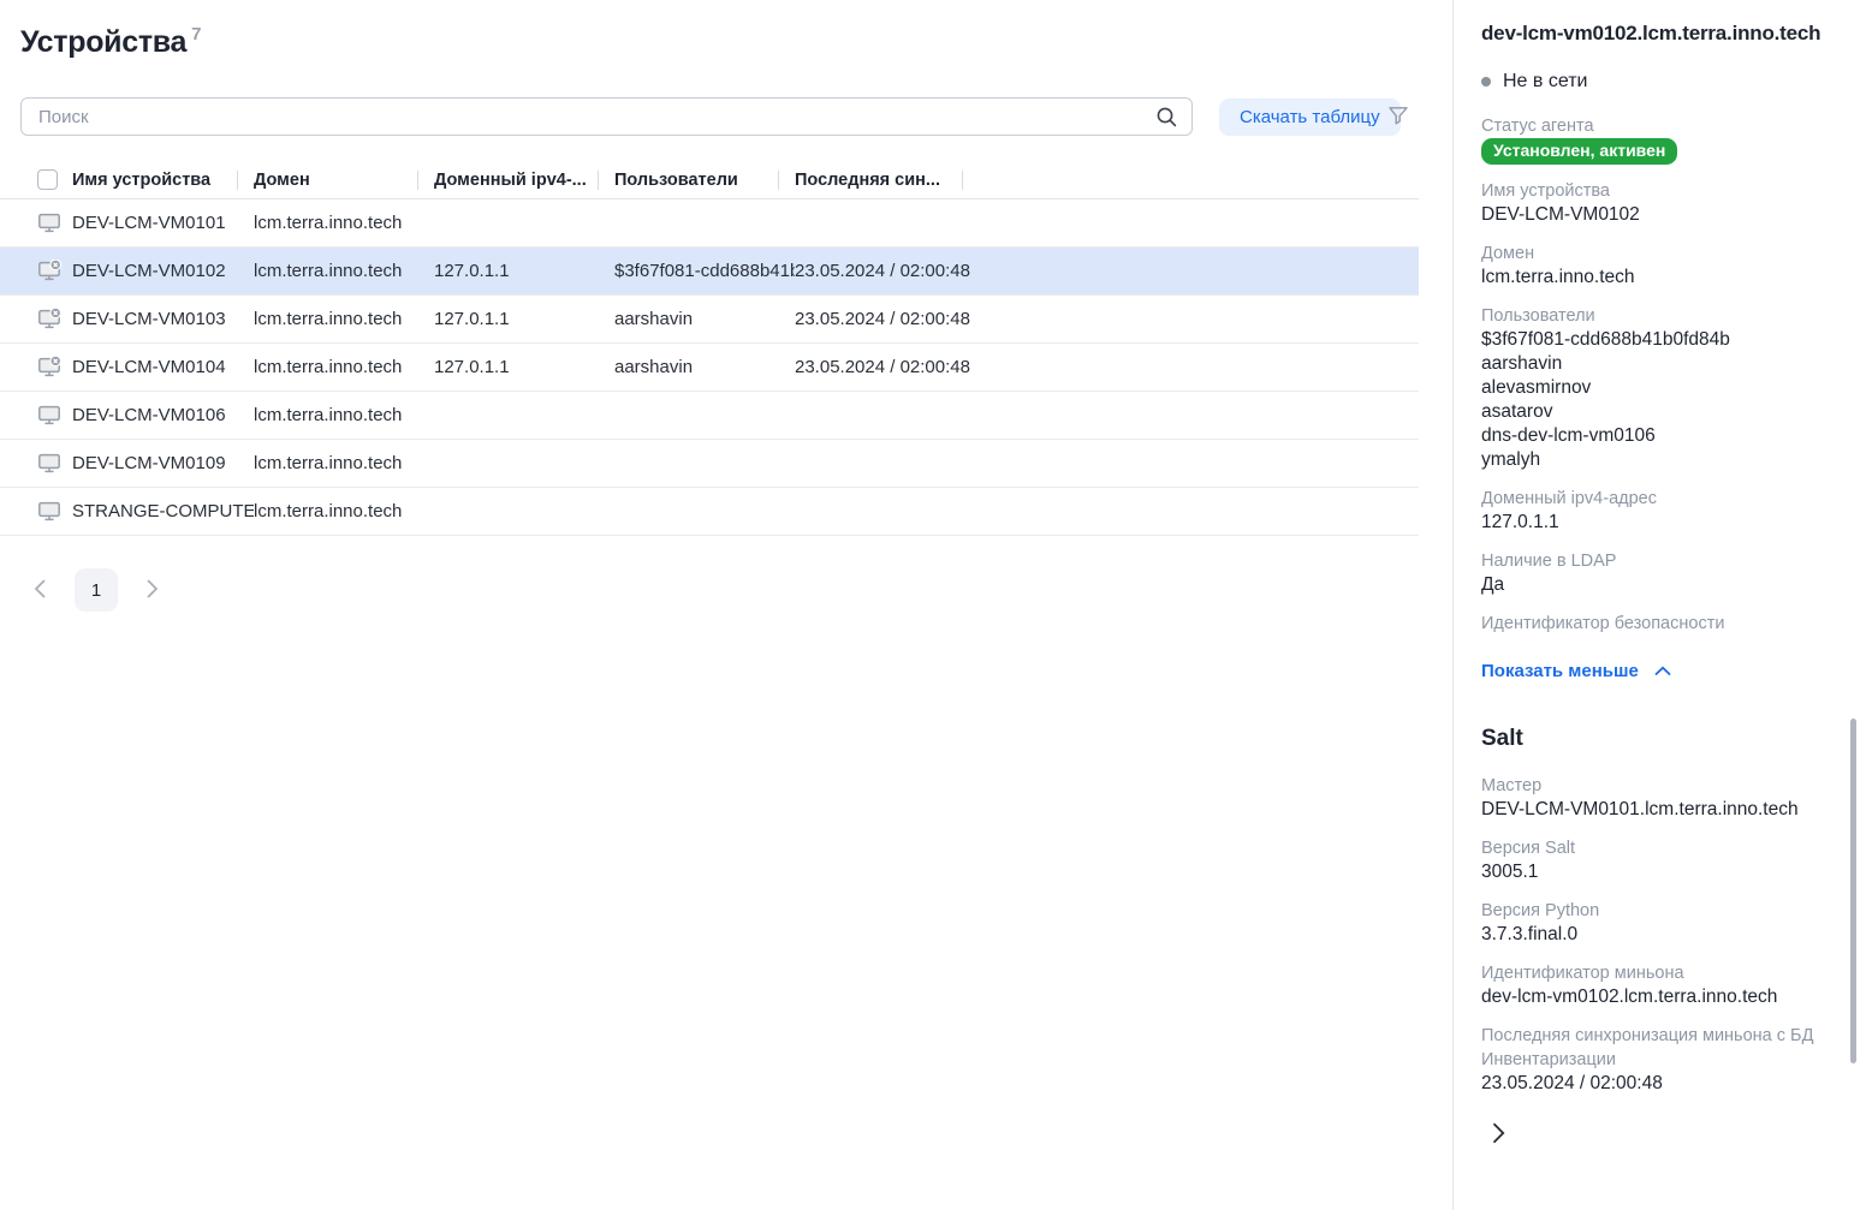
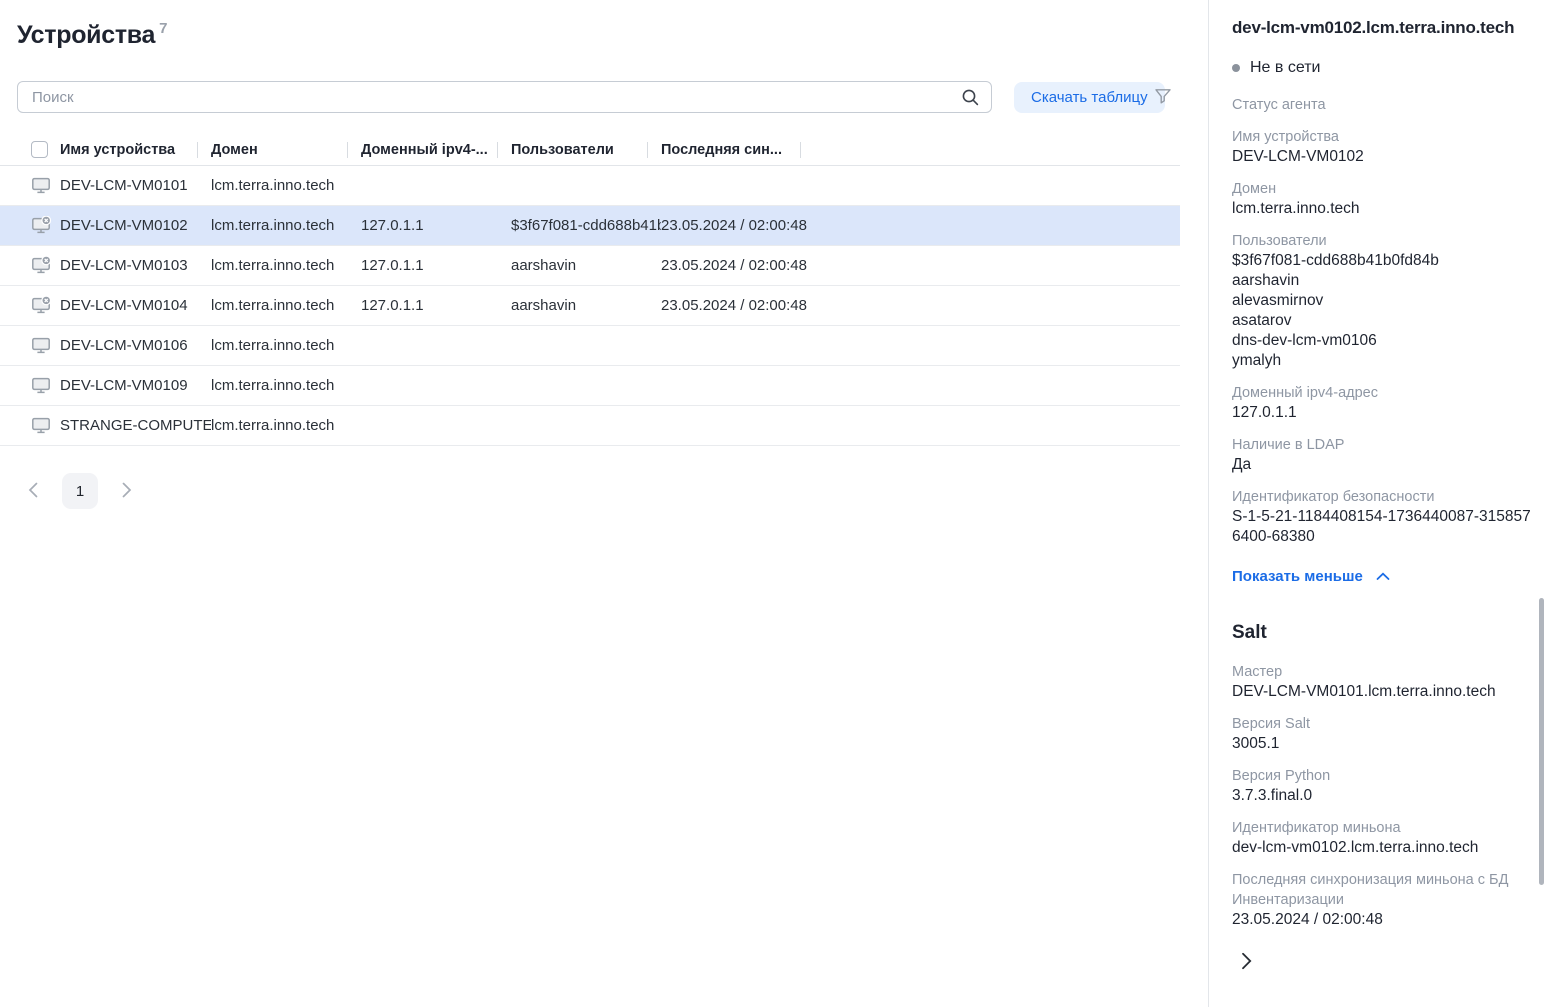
  Устройства 7
  Поиск
  Скачать таблицу
  Имя устройства
  Домен
  Доменный ipv4-...
  Пользователи
  Последняя син...
  DEV-LCM-VM0101
  lcm.terra.inno.tech
  DEV-LCM-VM0102
  lcm.terra.inno.tech
  127.0.1.1
  $3f67f081-cdd688b41
  23.05.2024 / 02:00:48
  DEV-LCM-VM0103
  lcm.terra.inno.tech
  127.0.1.1
  aarshavin
  23.05.2024 / 02:00:48
  DEV-LCM-VM0104
  lcm.terra.inno.tech
  127.0.1.1
  aarshavin
  23.05.2024 / 02:00:48
  DEV-LCM-VM0106
  lcm.terra.inno.tech
  DEV-LCM-VM0109
  lcm.terra.inno.tech
  STRANGE-COMPUTE
  lcm.terra.inno.tech
  1
  dev-lcm-vm0102.lcm.terra.inno.tech
  Не в сети
  Статус агента
- Установлен, активен
  Имя устройства
  DEV-LCM-VM0102
  Домен
  lcm.terra.inno.tech
  Пользователи
  $3f67f081-cdd688b41b0fd84b
  aarshavin
  alevasmirnov
  asatarov
  dns-dev-lcm-vm0106
  ymalyh
  Доменный ipv4-адрес
  127.0.1.1
  Наличие в LDAP
  Да
  Идентификатор безопасности
+ S-1-5-21-1184408154-1736440087-3158576400-68380
  Показать меньше
  Salt
  Мастер
  DEV-LCM-VM0101.lcm.terra.inno.tech
  Версия Salt
  3005.1
  Версия Python
  3.7.3.final.0
  Идентификатор миньона
  dev-lcm-vm0102.lcm.terra.inno.tech
  Последняя синхронизация миньона с БД Инвентаризации
  23.05.2024 / 02:00:48
